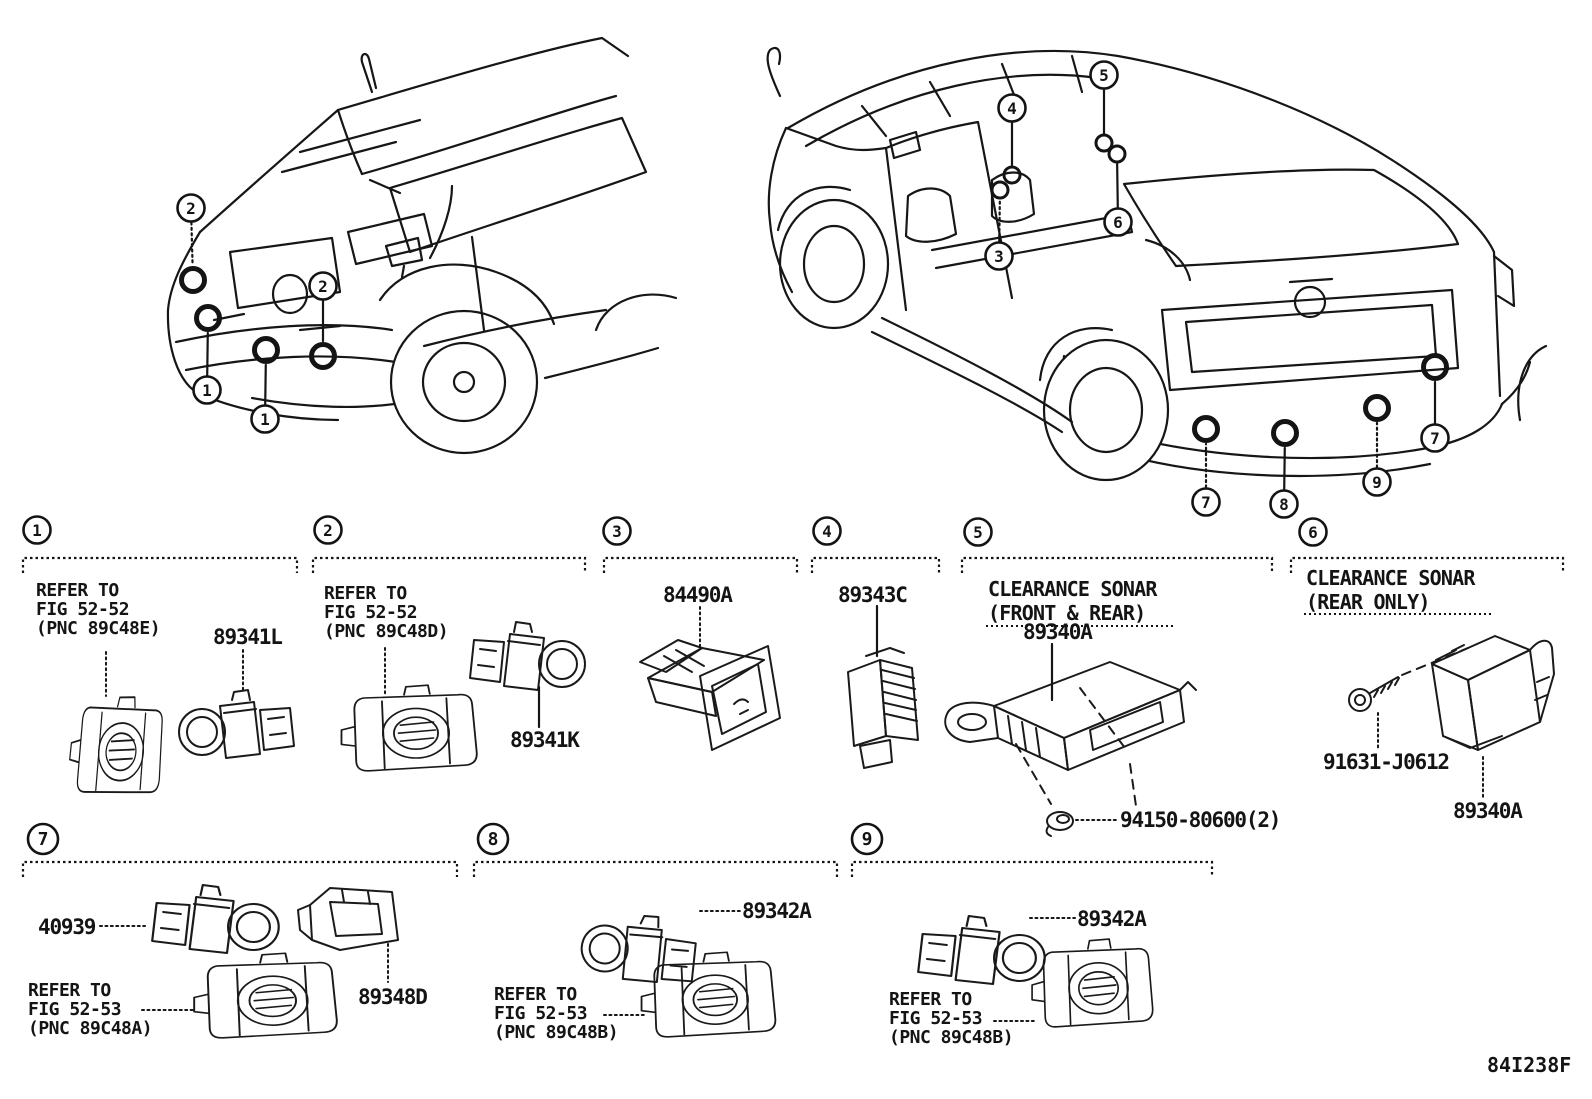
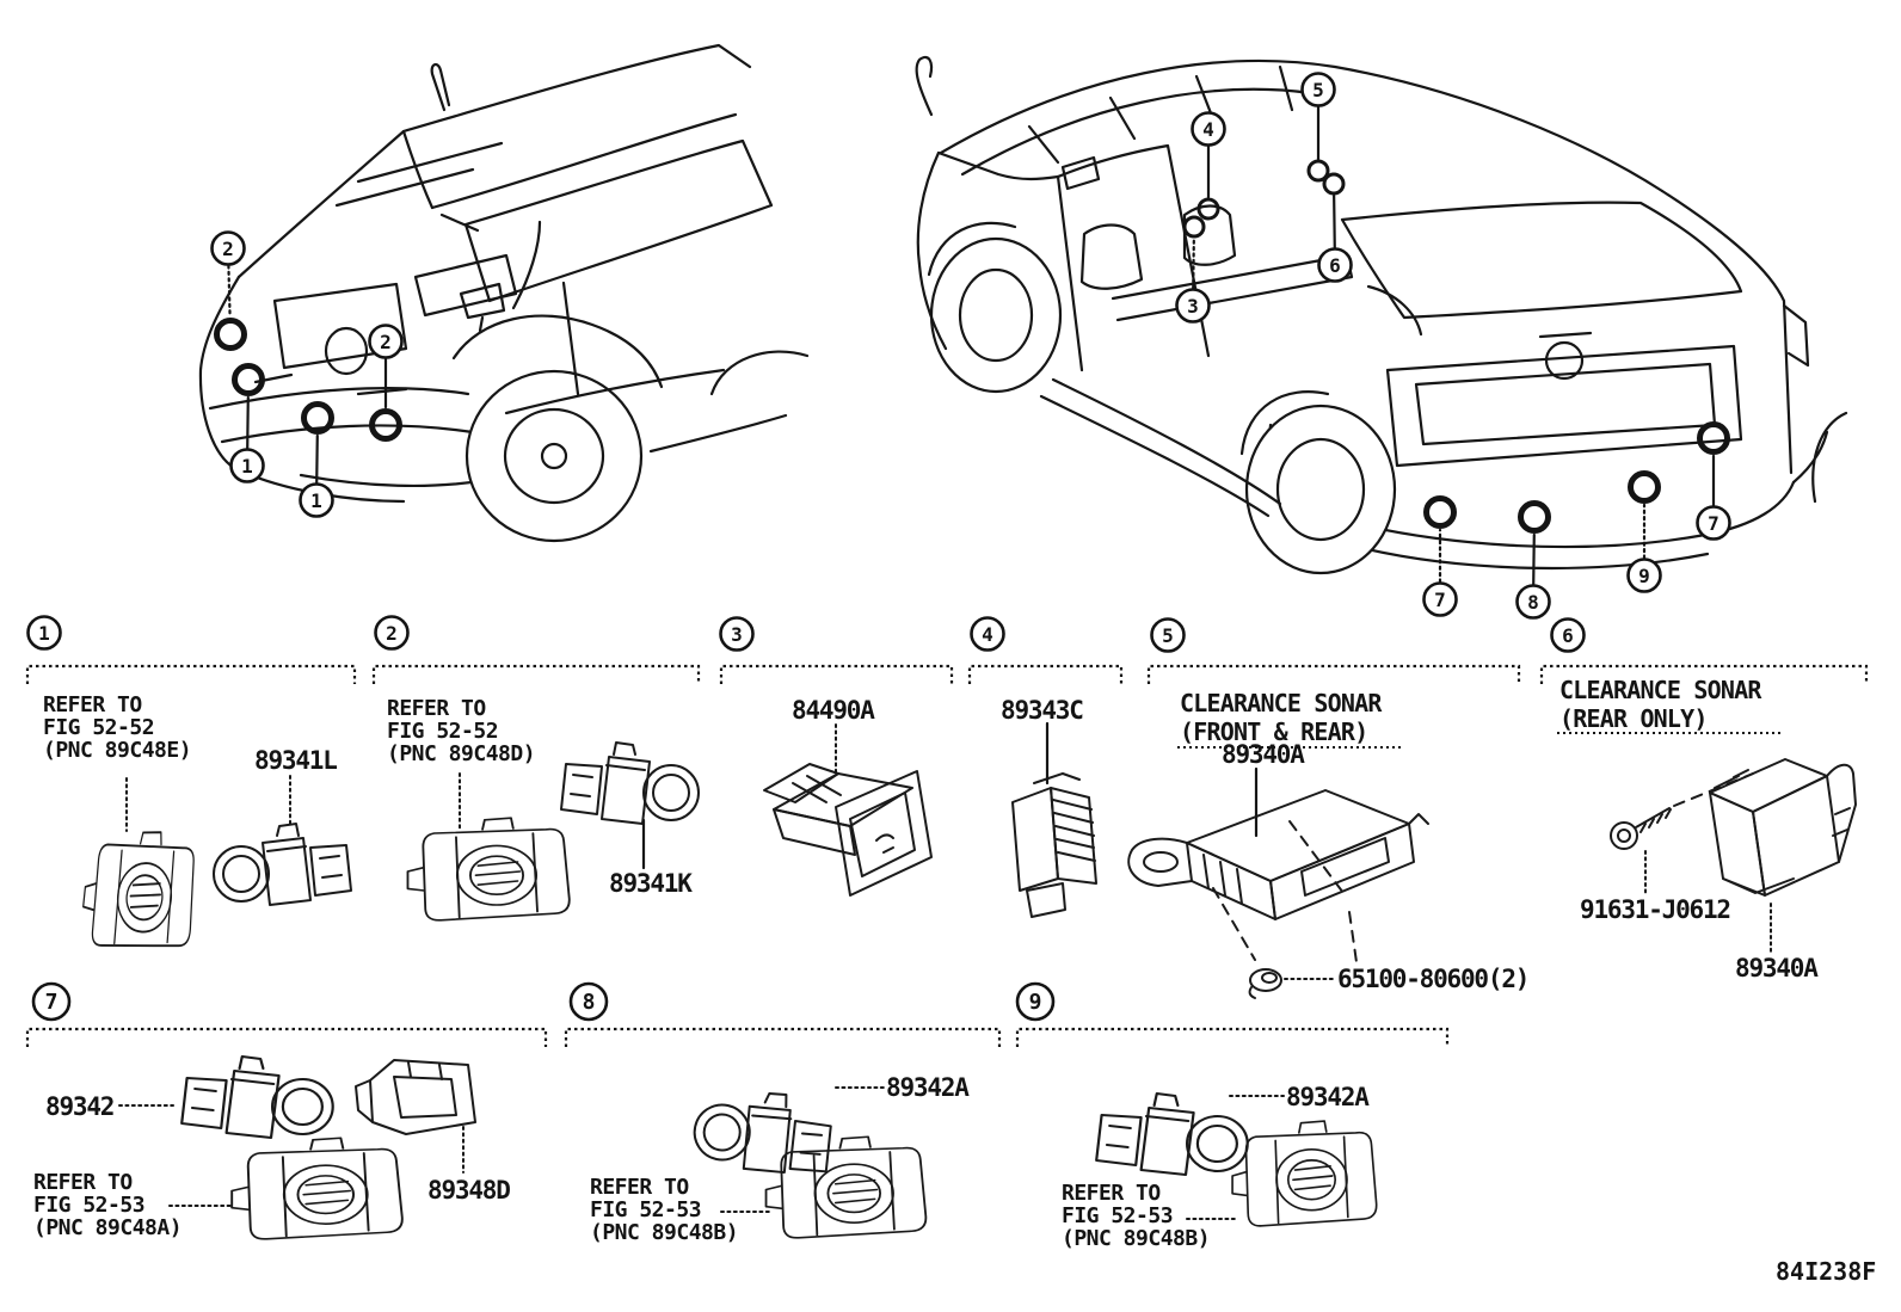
  1
  2
  3
  4
  5
  6
  7
  8
  9
  2
  1
  1
  2
  3
  4
  5
  6
  7
  8
  9
  7
  REFER TO
  FIG 52-52
  (PNC 89C48E)
  89341L
  REFER TO
  FIG 52-52
  (PNC 89C48D)
  89341K
  84490A
  89343C
  CLEARANCE SONAR
  (FRONT & REAR)
  89340A
- 94150-80600(2)
+ 65100-80600(2)
  CLEARANCE SONAR
  (REAR ONLY)
  91631-J0612
  89340A
  REFER TO
  FIG 52-53
  (PNC 89C48A)
- 40939
+ 89342
  89348D
  REFER TO
  FIG 52-53
  (PNC 89C48B)
  89342A
  REFER TO
  FIG 52-53
  (PNC 89C48B)
  89342A
  84I238F
